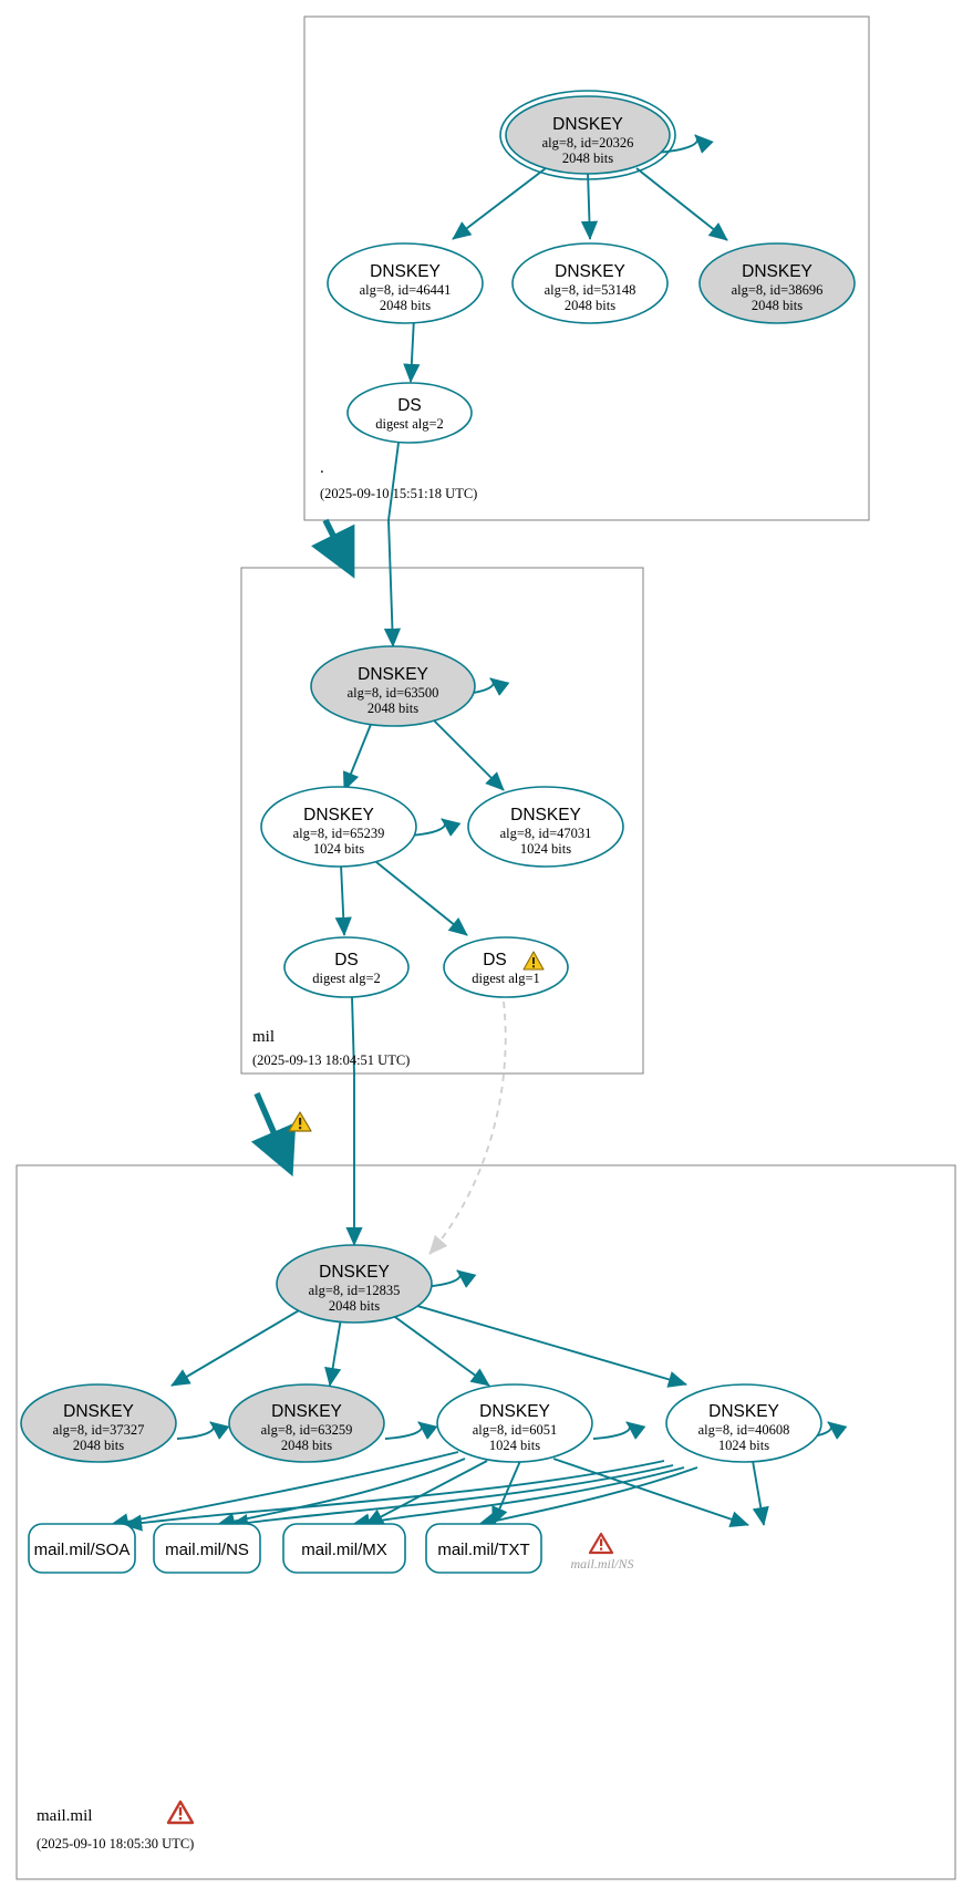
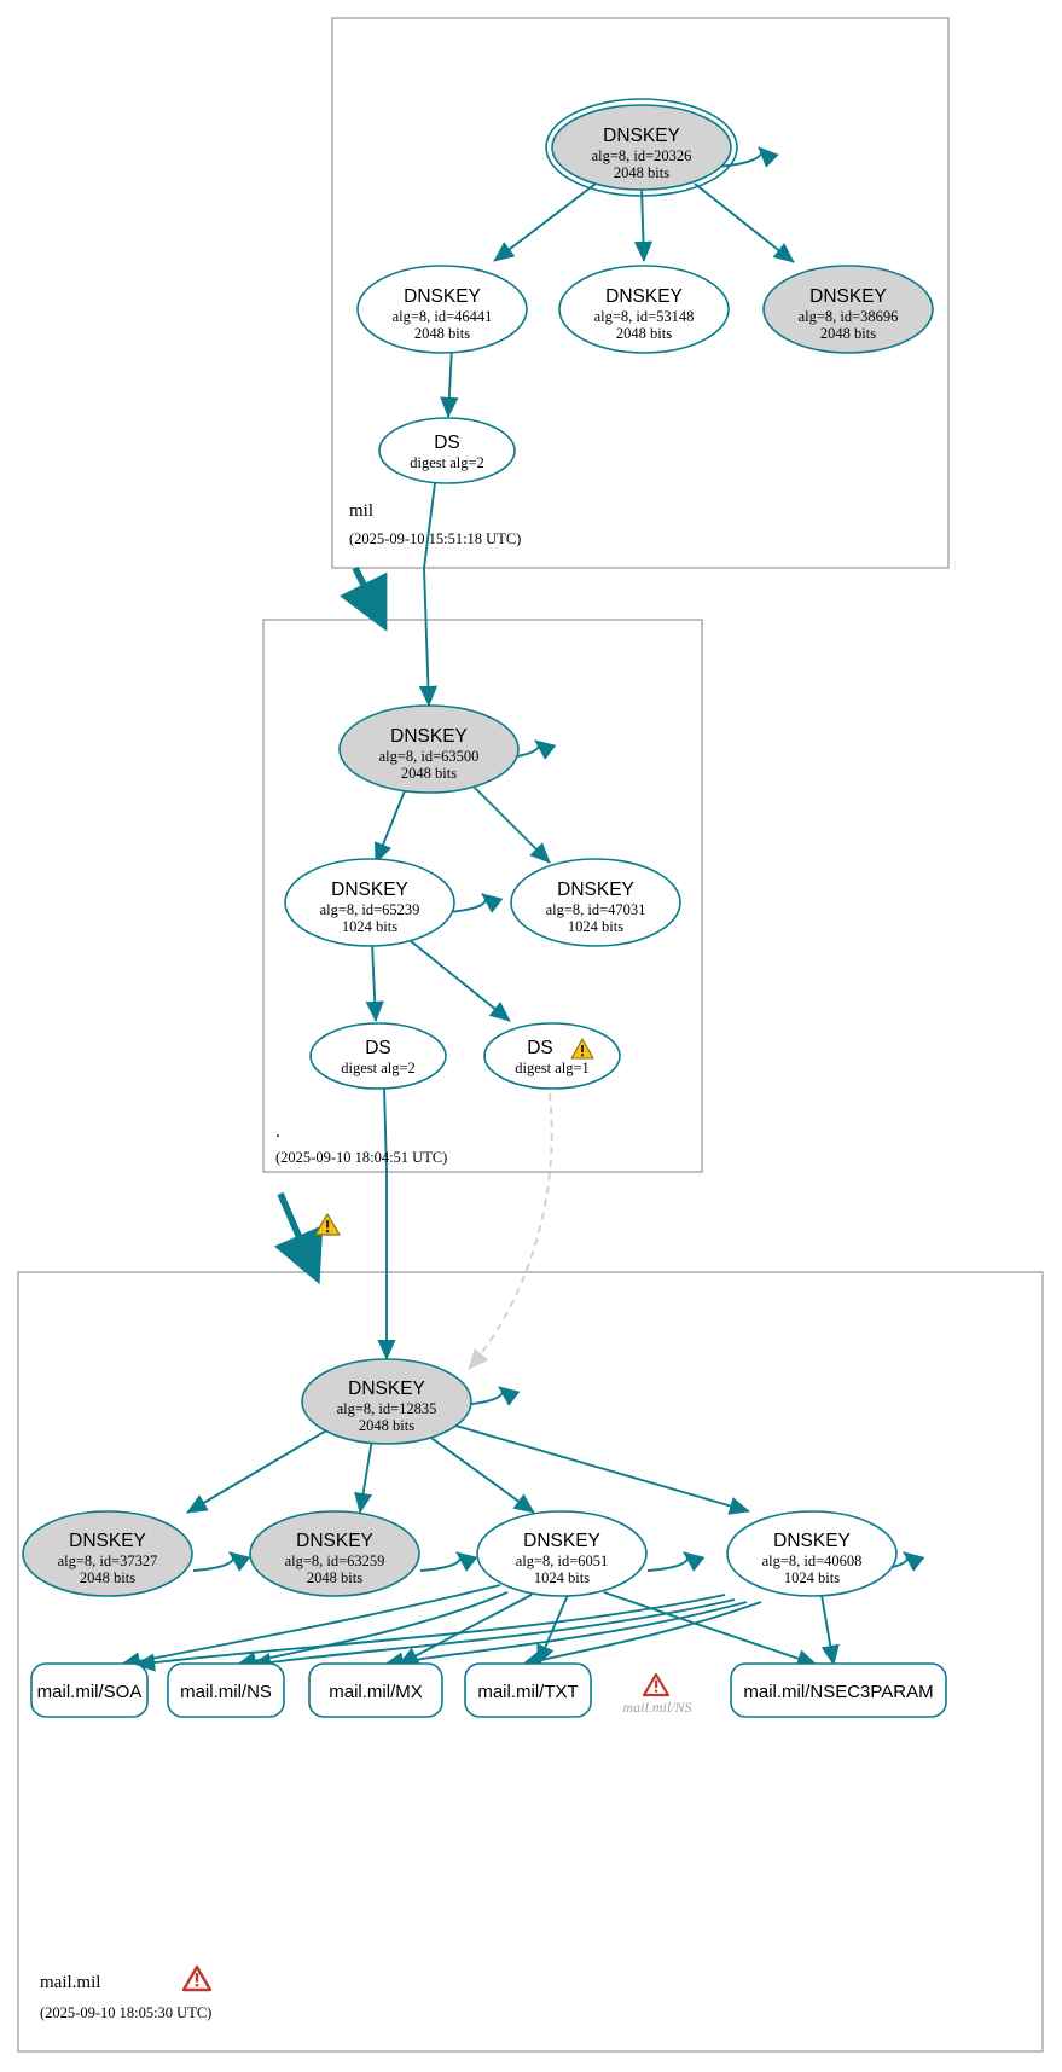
  DNSKEY
  alg=8, id=20326
  2048 bits
  DNSKEY
  alg=8, id=46441
  2048 bits
  DNSKEY
  alg=8, id=53148
  2048 bits
  DNSKEY
  alg=8, id=38696
  2048 bits
  DS
  digest alg=2
- .
+ mil
  (2025-09-10 15:51:18 UTC)
  DNSKEY
  alg=8, id=63500
  2048 bits
  DNSKEY
  alg=8, id=65239
  1024 bits
  DNSKEY
  alg=8, id=47031
  1024 bits
  DS
  digest alg=2
  DS
  digest alg=1
- mil
+ .
- (2025-09-13 18:04:51 UTC)
+ (2025-09-10 18:04:51 UTC)
  DNSKEY
  alg=8, id=12835
  2048 bits
  DNSKEY
  alg=8, id=37327
  2048 bits
  DNSKEY
  alg=8, id=63259
  2048 bits
  DNSKEY
  alg=8, id=6051
  1024 bits
  DNSKEY
  alg=8, id=40608
  1024 bits
  mail.mil/SOA
  mail.mil/NS
  mail.mil/MX
  mail.mil/TXT
+ mail.mil/NSEC3PARAM
  mail.mil/NS
  mail.mil
  (2025-09-10 18:05:30 UTC)
